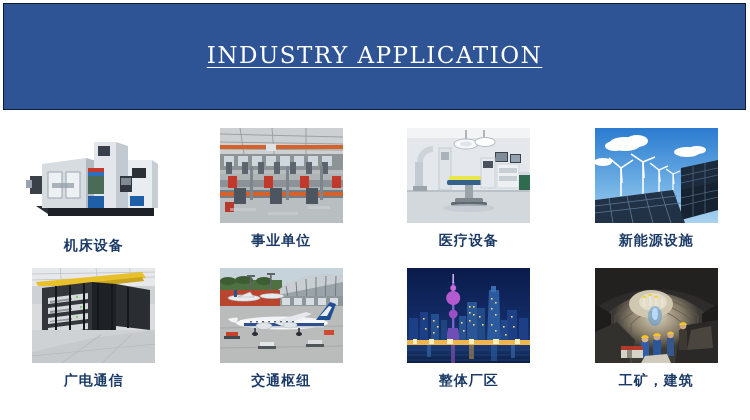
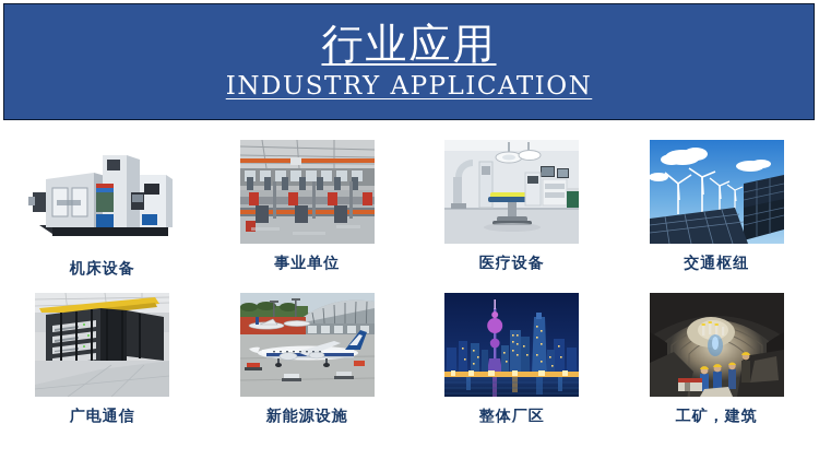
+ 行业应用
  INDUSTRY APPLICATION
  机床设备
  事业单位
  医疗设备
- 新能源设施
+ 交通枢纽
  广电通信
- 交通枢纽
+ 新能源设施
  整体厂区
  工矿，建筑
